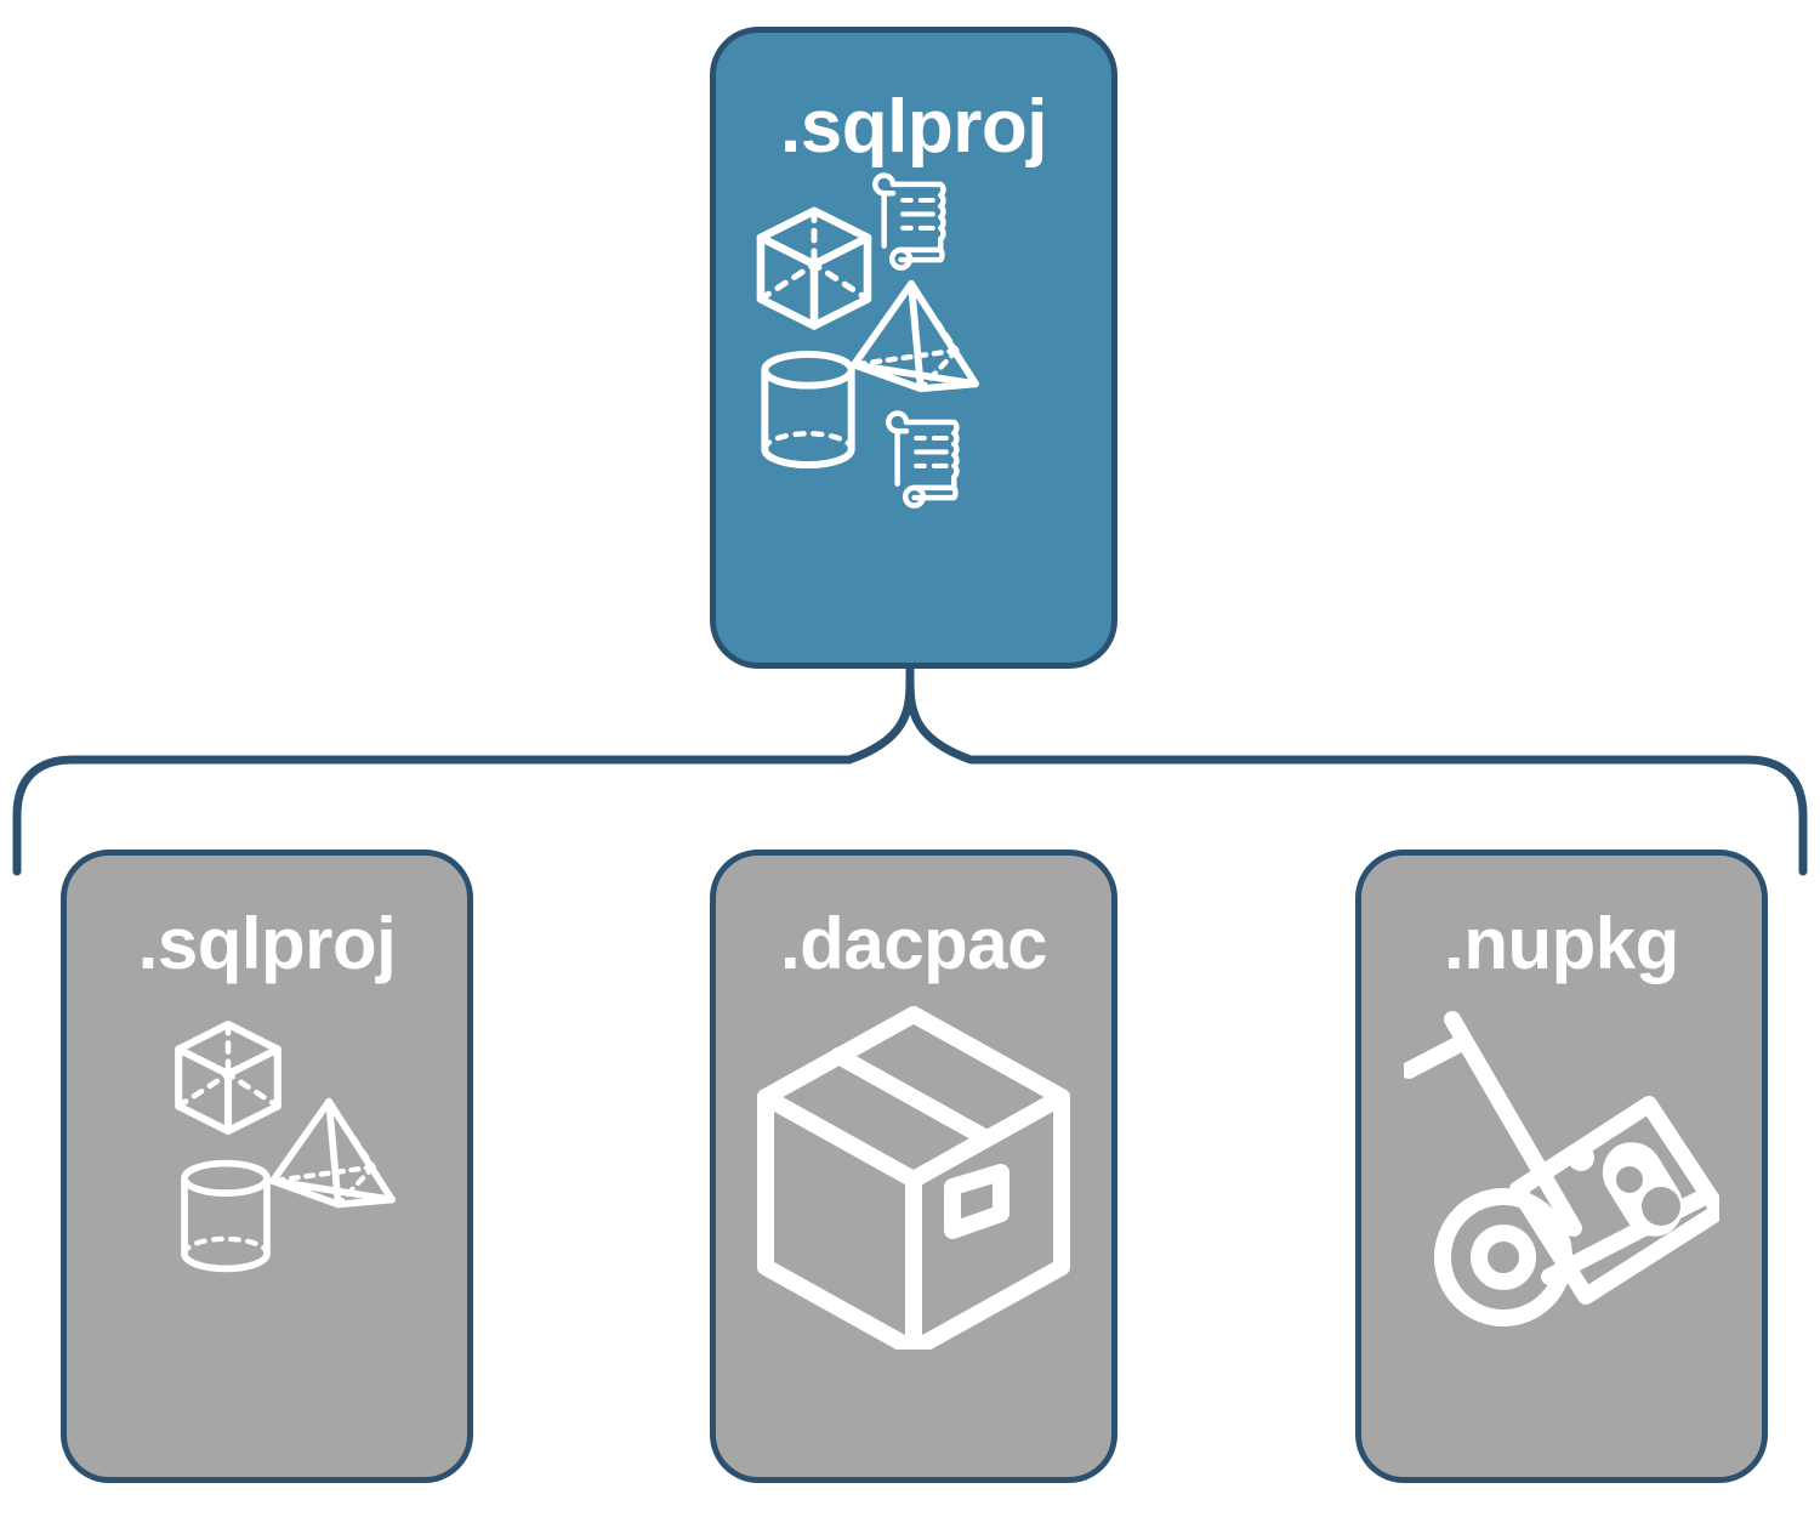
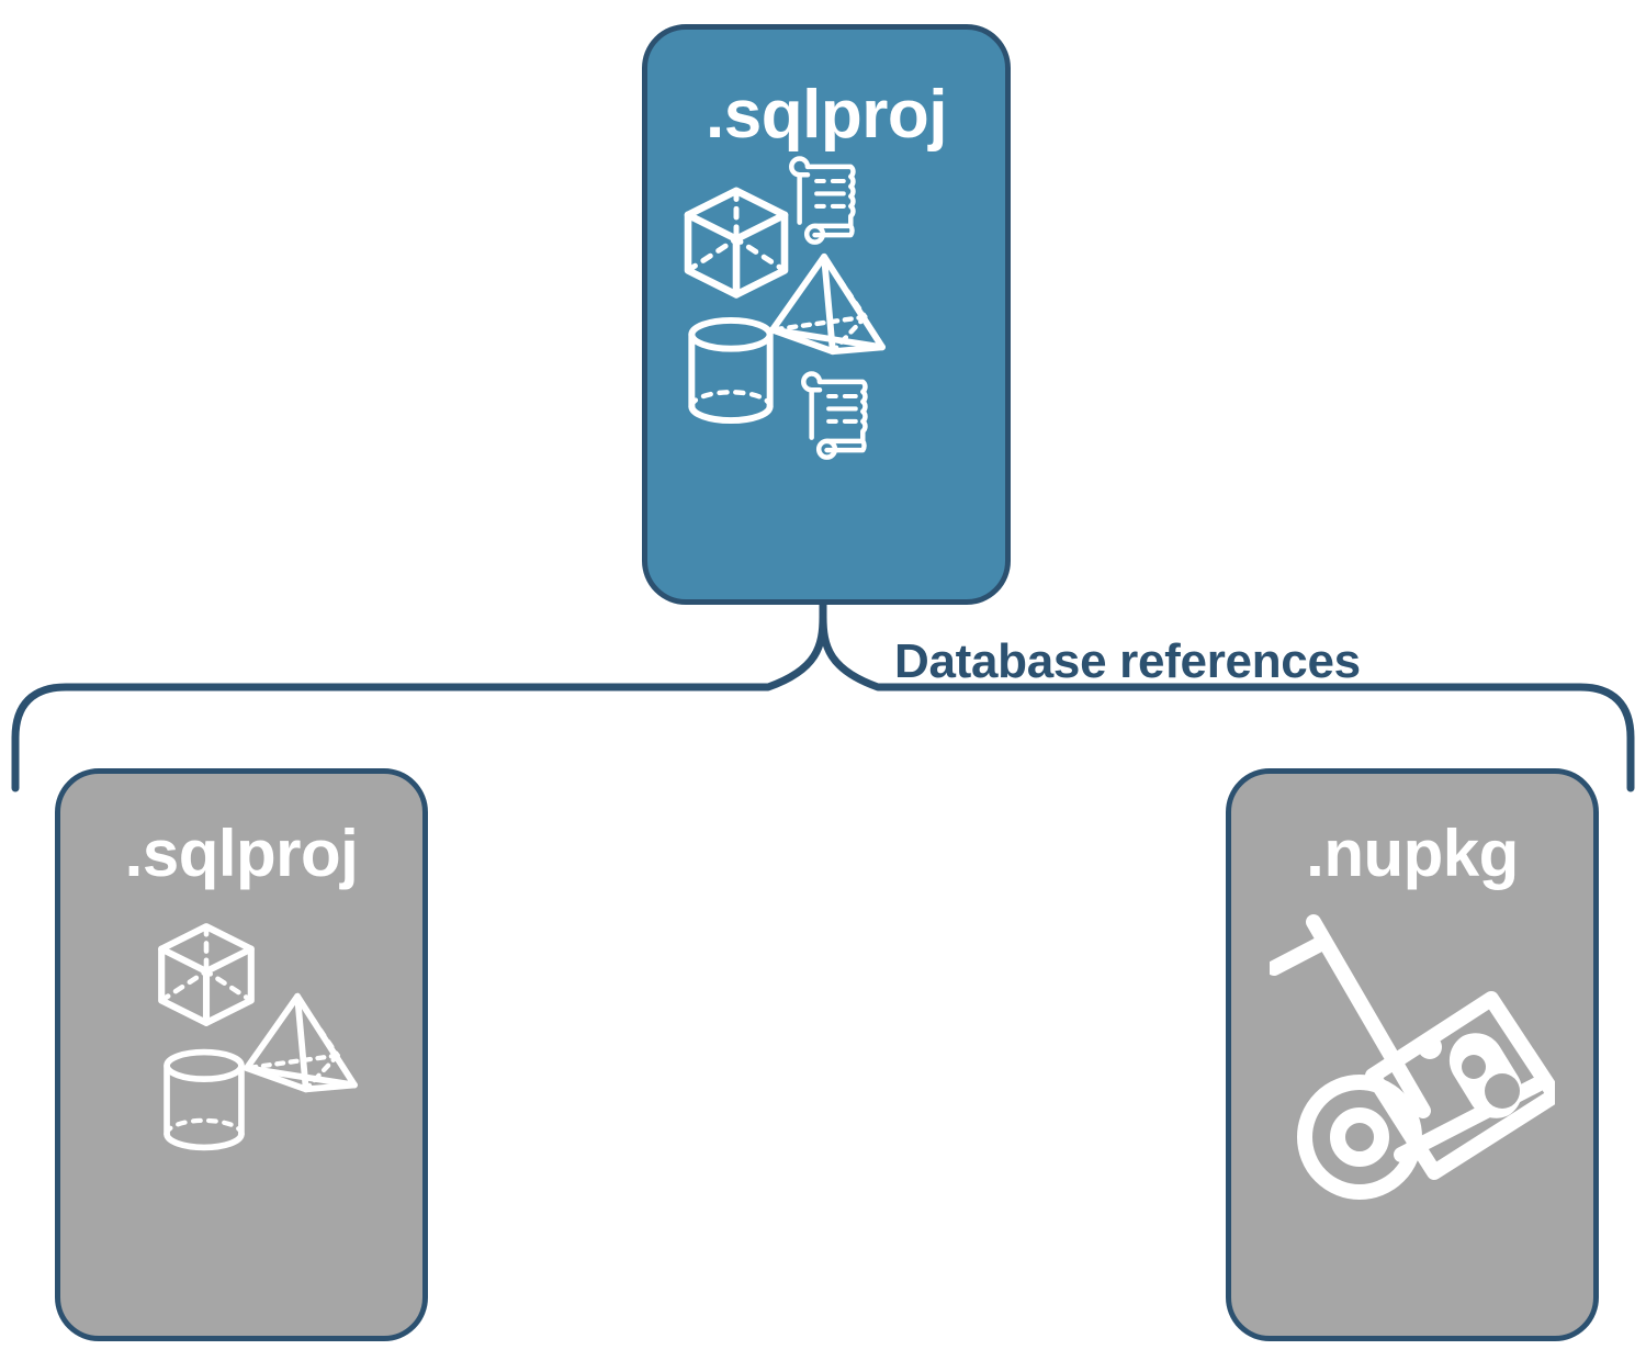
  .sqlproj
+ Database references
  .sqlproj
- .dacpac
  .nupkg
